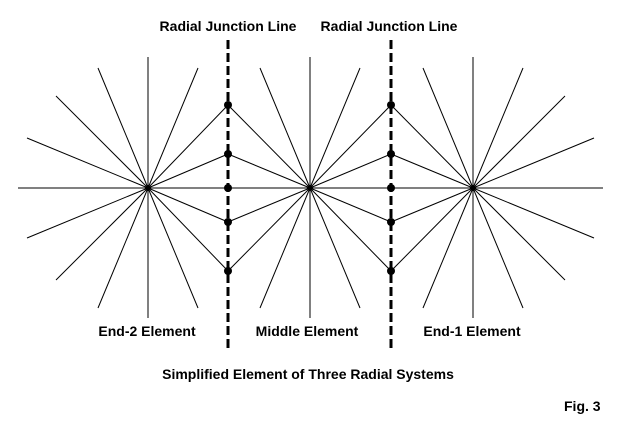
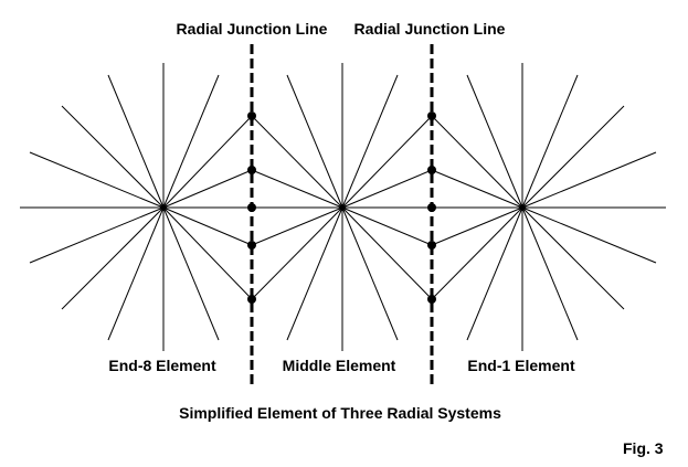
  Radial Junction Line
  Radial Junction Line
- End-2 Element
+ End-8 Element
  Middle Element
  End-1 Element
  Simplified Element of Three Radial Systems
  Fig. 3
